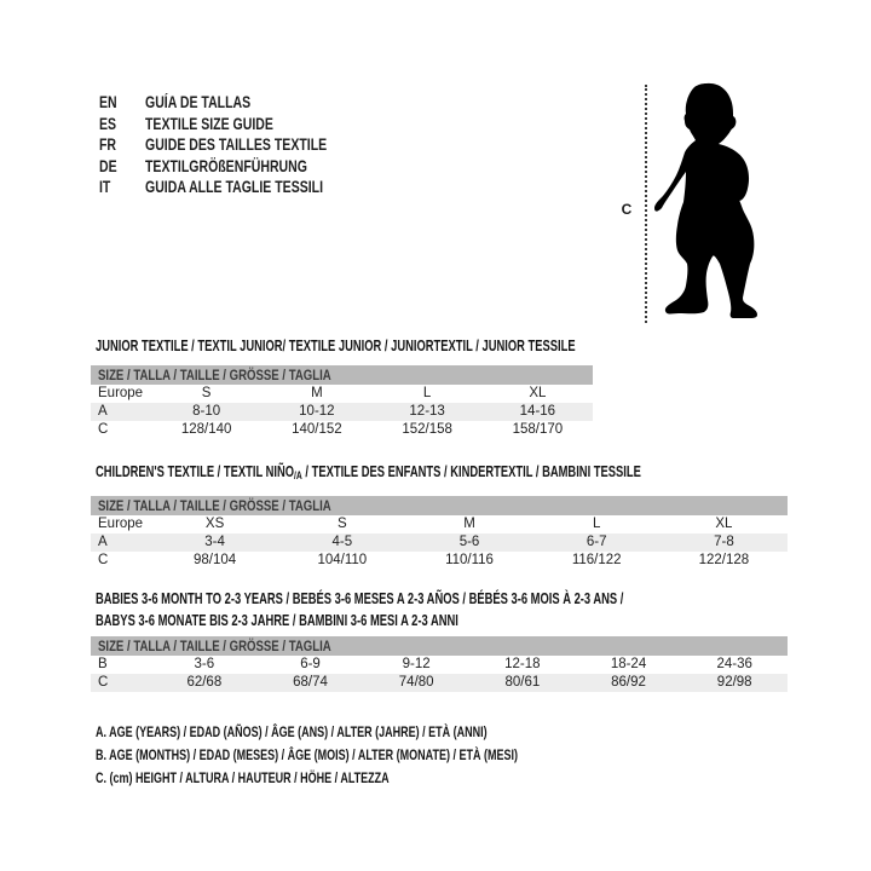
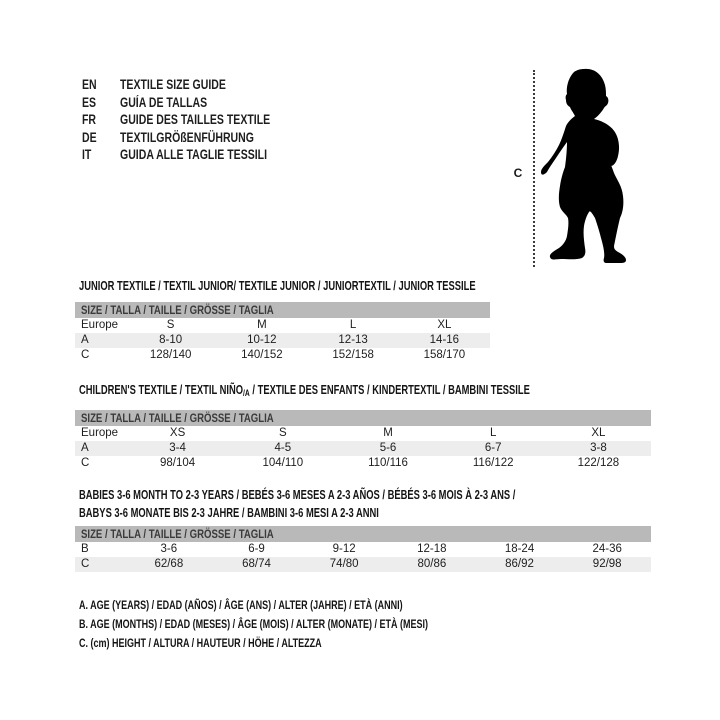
  EN
- GUÍA DE TALLAS
+ TEXTILE SIZE GUIDE
  ES
- TEXTILE SIZE GUIDE
+ GUÍA DE TALLAS
  FR
  GUIDE DES TAILLES TEXTILE
  DE
  TEXTILGRÖßENFÜHRUNG
  IT
  GUIDA ALLE TAGLIE TESSILI
  C
  JUNIOR TEXTILE / TEXTIL JUNIOR/ TEXTILE JUNIOR / JUNIORTEXTIL / JUNIOR TESSILE
  SIZE / TALLA / TAILLE / GRÖSSE / TAGLIA
  Europe
  S
  M
  L
  XL
  A
  8-10
  10-12
  12-13
  14-16
  C
  128/140
  140/152
  152/158
  158/170
  CHILDREN'S TEXTILE / TEXTIL NIÑO/A / TEXTILE DES ENFANTS / KINDERTEXTIL / BAMBINI TESSILE
  SIZE / TALLA / TAILLE / GRÖSSE / TAGLIA
  Europe
  XS
  S
  M
  L
  XL
  A
  3-4
  4-5
  5-6
  6-7
- 7-8
+ 3-8
  C
  98/104
  104/110
  110/116
  116/122
  122/128
  BABIES 3-6 MONTH TO 2-3 YEARS / BEBÉS 3-6 MESES A 2-3 AÑOS / BÉBÉS 3-6 MOIS À 2-3 ANS /
  BABYS 3-6 MONATE BIS 2-3 JAHRE / BAMBINI 3-6 MESI A 2-3 ANNI
  SIZE / TALLA / TAILLE / GRÖSSE / TAGLIA
  B
  3-6
  6-9
  9-12
  12-18
  18-24
  24-36
  C
  62/68
  68/74
  74/80
- 80/61
+ 80/86
  86/92
  92/98
  A. AGE (YEARS) / EDAD (AÑOS) / ÂGE (ANS) / ALTER (JAHRE) / ETÀ (ANNI)
  B. AGE (MONTHS) / EDAD (MESES) / ÂGE (MOIS) / ALTER (MONATE) / ETÀ (MESI)
  C. (cm) HEIGHT / ALTURA / HAUTEUR / HÖHE / ALTEZZA
